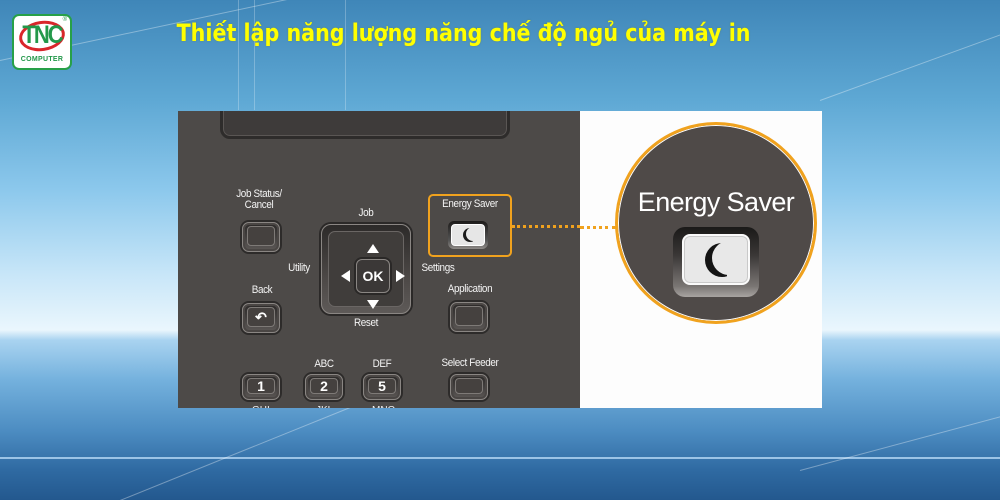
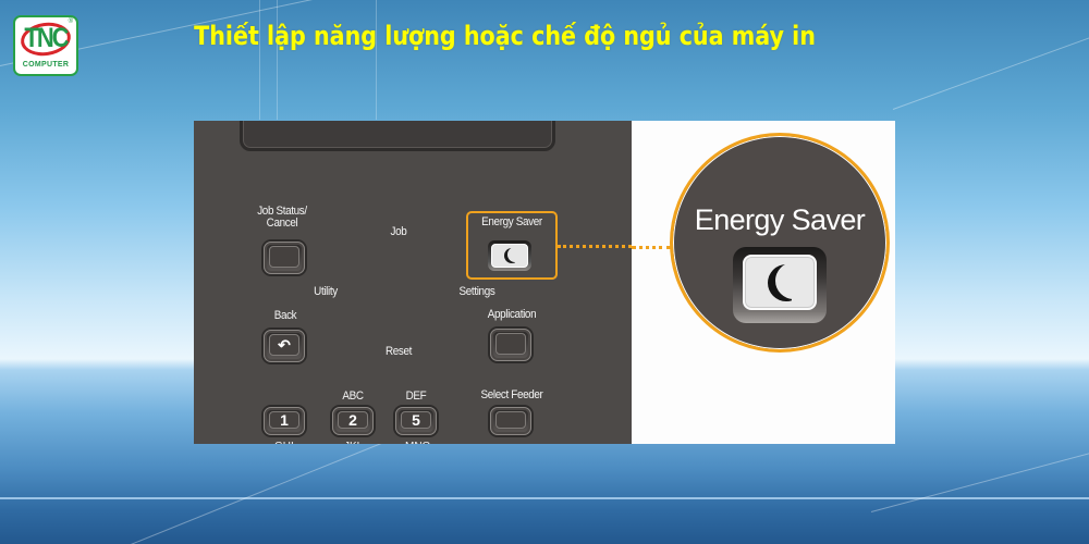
  TNC
- Thiết lập năng lượng năng chế độ ngủ của máy in
+ Thiết lập năng lượng hoặc chế độ ngủ của máy in
  Job Status/
  Cancel
  Job
- OK
  Utility
  Settings
  Reset
  Back
  ↶
  Energy Saver
  Application
  ABC
  DEF
  1
  2
  5
  Select Feeder
  Energy Saver
